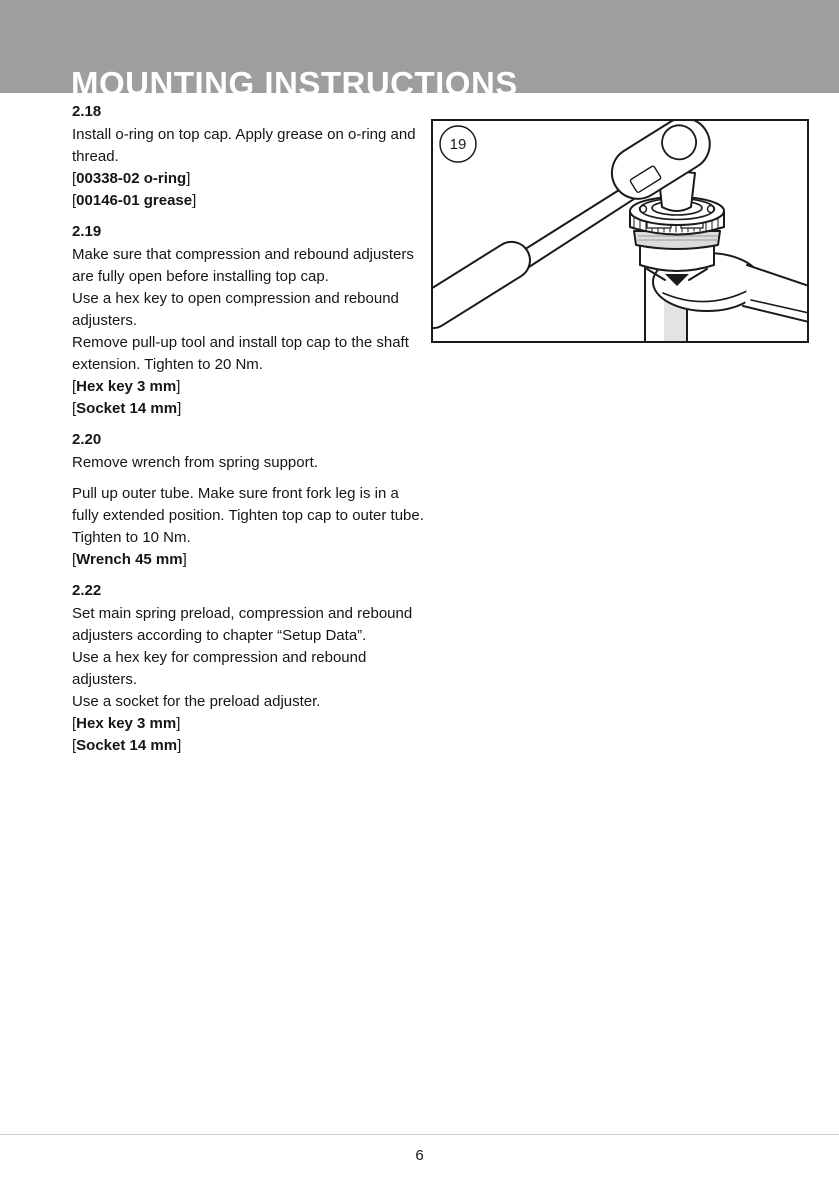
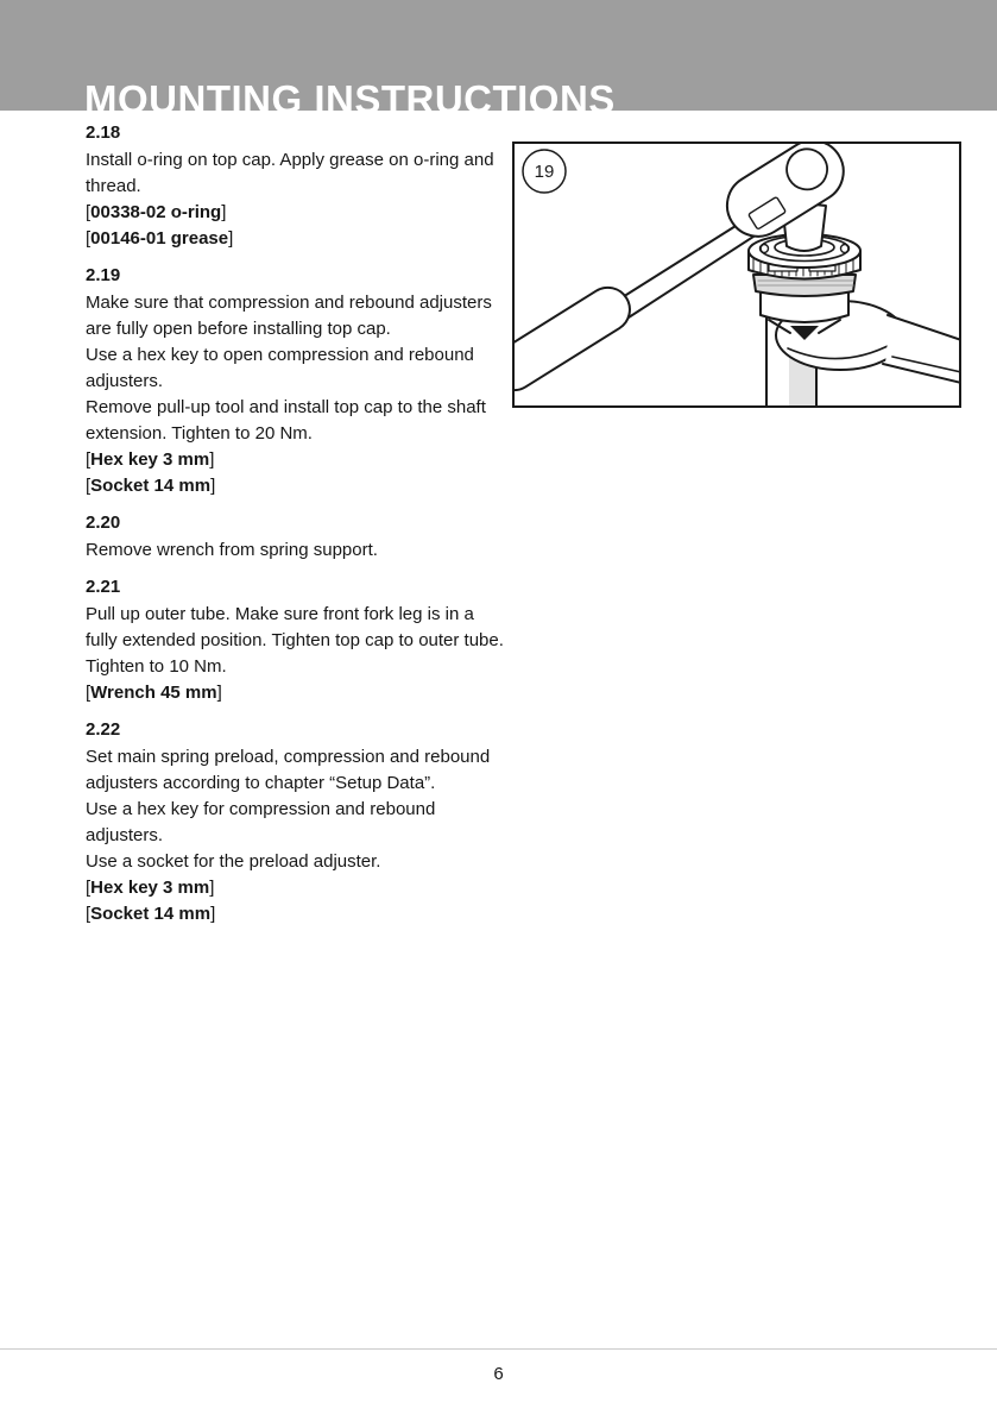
  MOUNTING INSTRUCTIONS
  2.18
  Install o-ring on top cap. Apply grease on o-ring and thread.
  [00338-02 o-ring]
  [00146-01 grease]
  2.19
  Make sure that compression and rebound adjusters are fully open before installing top cap.
  Use a hex key to open compression and rebound adjusters.
  Remove pull-up tool and install top cap to the shaft extension. Tighten to 20 Nm.
  [Hex key 3 mm]
  [Socket 14 mm]
  2.20
  Remove wrench from spring support.
+ 2.21
  Pull up outer tube. Make sure front fork leg is in a fully extended position. Tighten top cap to outer tube. Tighten to 10 Nm.
  [Wrench 45 mm]
  2.22
  Set main spring preload, compression and rebound adjusters according to chapter “Setup Data”.
  Use a hex key for compression and rebound adjusters.
  Use a socket for the preload adjuster.
  [Hex key 3 mm]
  [Socket 14 mm]
  19
  6
